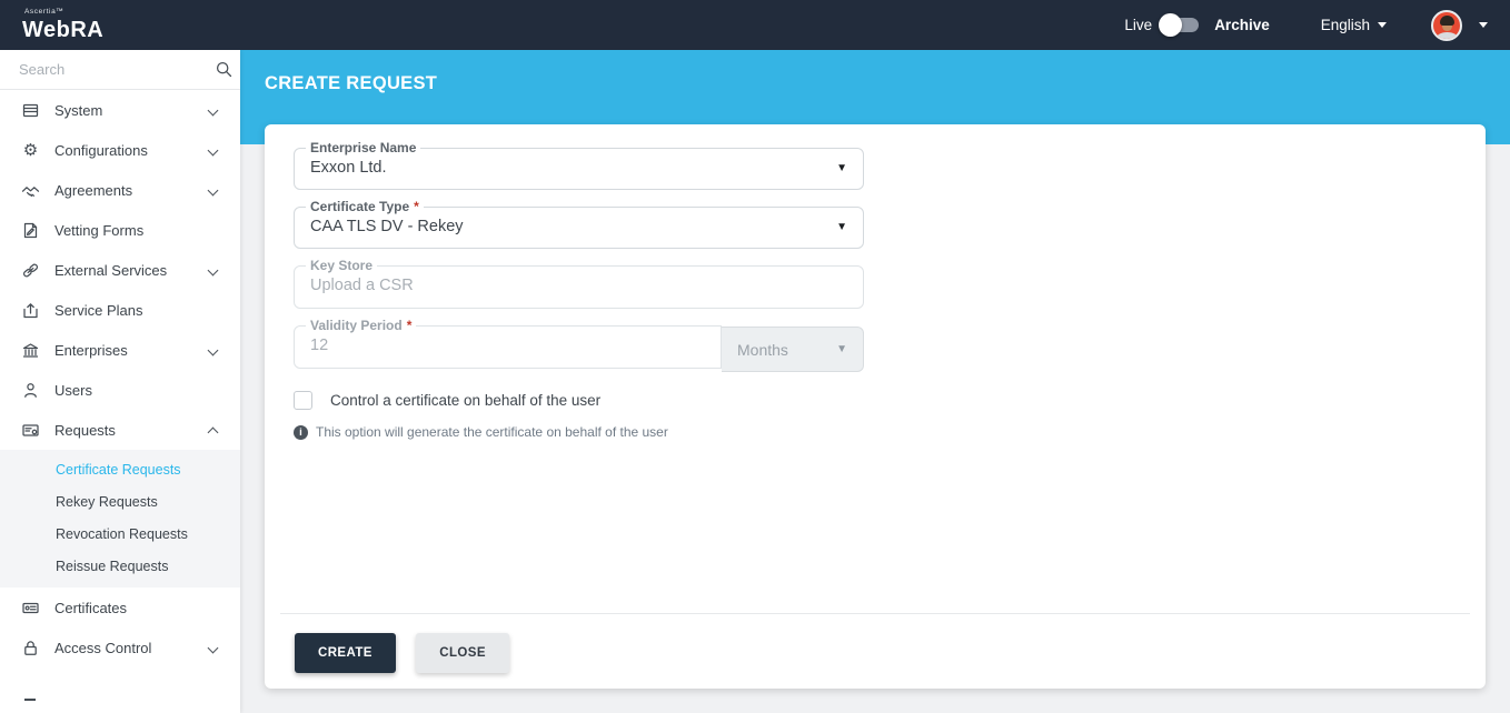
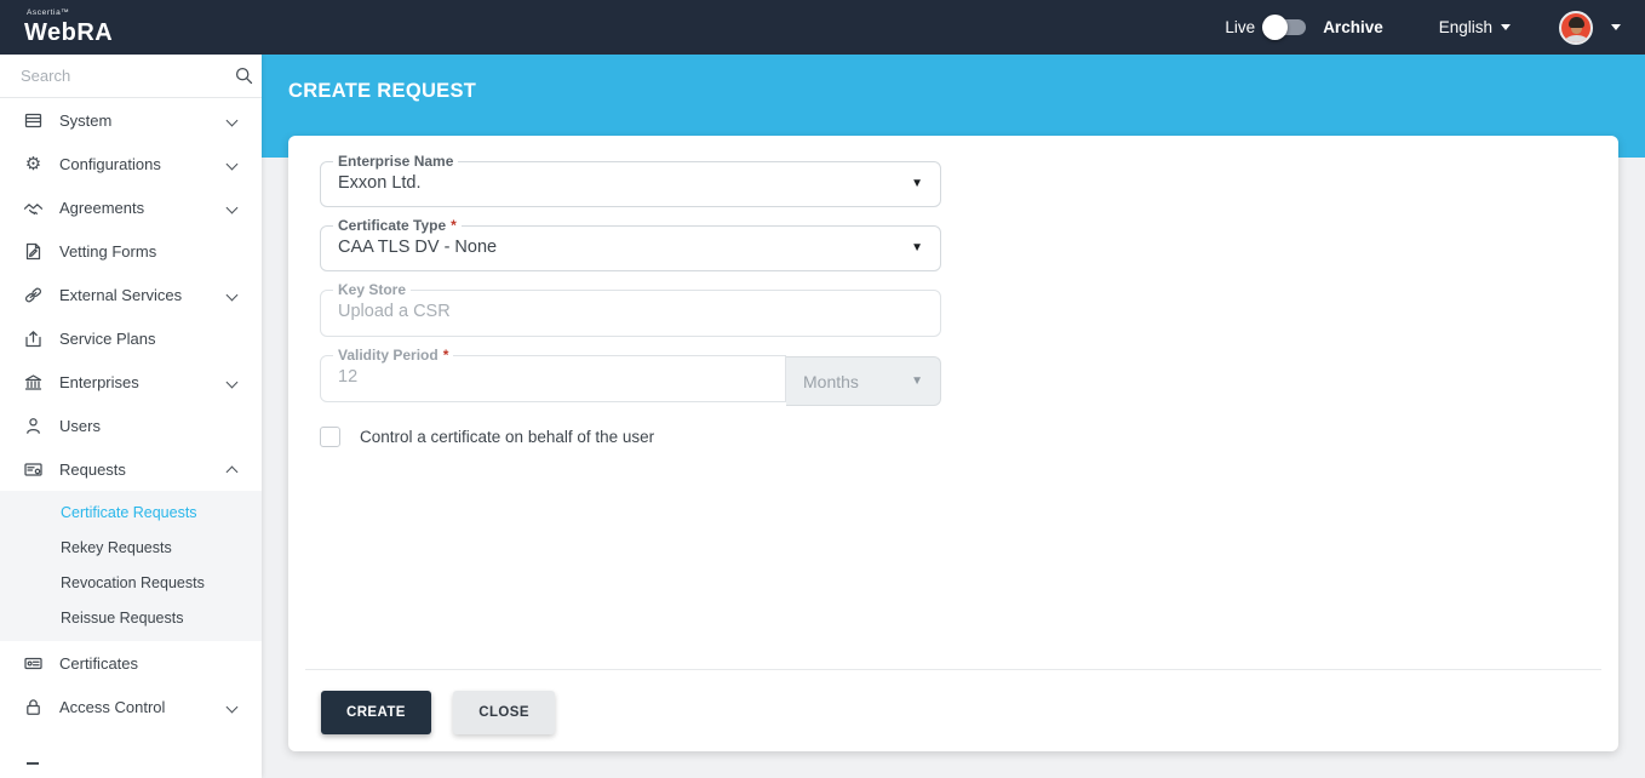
  WebRA
  Live
  Archive
  English
  Search
  System
  ⚙
  Configurations
  Agreements
  Vetting Forms
  External Services
  Service Plans
  Enterprises
  Users
  Requests
  Certificate Requests
  Rekey Requests
  Revocation Requests
  Reissue Requests
  Certificates
  Access Control
  CREATE REQUEST
  Enterprise Name
  Exxon Ltd.
  ▼
  Certificate Type *
- CAA TLS DV - Rekey
+ CAA TLS DV - None
  ▼
  Key Store
  Upload a CSR
  Validity Period *
  12
  Months
  ▼
  Control a certificate on behalf of the user
- i
- This option will generate the certificate on behalf of the user
  CREATE CLOSE
